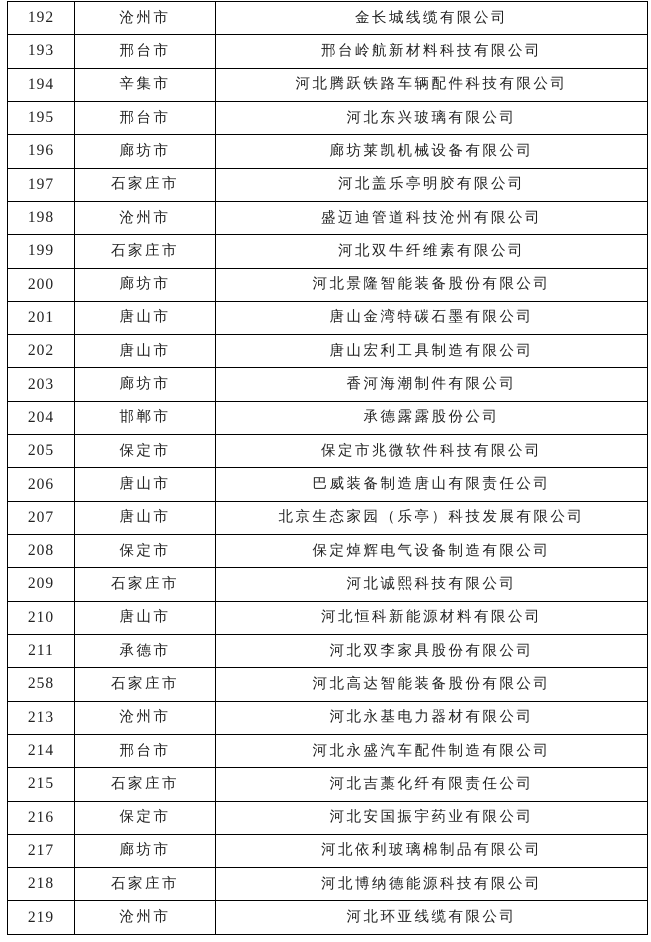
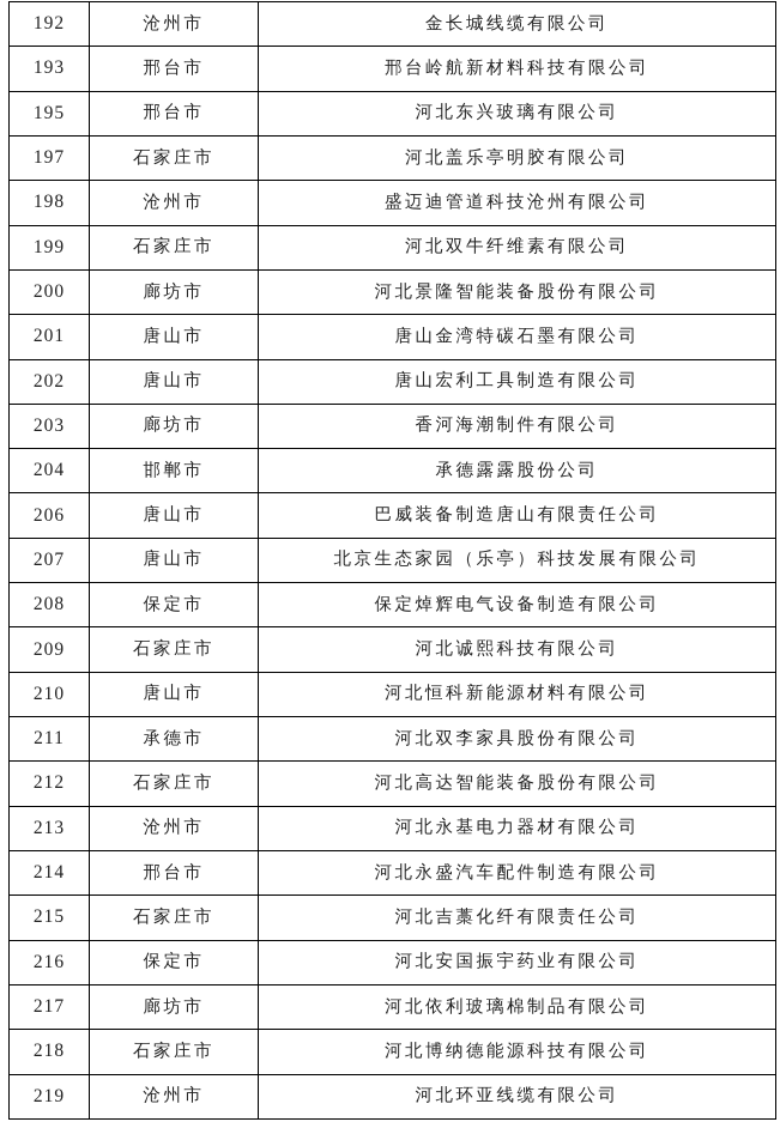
  192	沧州市	金长城线缆有限公司
  193	邢台市	邢台岭航新材料科技有限公司
- 194	辛集市	河北腾跃铁路车辆配件科技有限公司
  195	邢台市	河北东兴玻璃有限公司
- 196	廊坊市	廊坊莱凯机械设备有限公司
  197	石家庄市	河北盖乐亭明胶有限公司
  198	沧州市	盛迈迪管道科技沧州有限公司
  199	石家庄市	河北双牛纤维素有限公司
  200	廊坊市	河北景隆智能装备股份有限公司
  201	唐山市	唐山金湾特碳石墨有限公司
  202	唐山市	唐山宏利工具制造有限公司
  203	廊坊市	香河海潮制件有限公司
  204	邯郸市	承德露露股份公司
- 205	保定市	保定市兆微软件科技有限公司
  206	唐山市	巴威装备制造唐山有限责任公司
  207	唐山市	北京生态家园（乐亭）科技发展有限公司
  208	保定市	保定焯辉电气设备制造有限公司
  209	石家庄市	河北诚熙科技有限公司
  210	唐山市	河北恒科新能源材料有限公司
  211	承德市	河北双李家具股份有限公司
- 258	石家庄市	河北高达智能装备股份有限公司
+ 212	石家庄市	河北高达智能装备股份有限公司
  213	沧州市	河北永基电力器材有限公司
  214	邢台市	河北永盛汽车配件制造有限公司
  215	石家庄市	河北吉藁化纤有限责任公司
  216	保定市	河北安国振宇药业有限公司
  217	廊坊市	河北依利玻璃棉制品有限公司
  218	石家庄市	河北博纳德能源科技有限公司
  219	沧州市	河北环亚线缆有限公司
